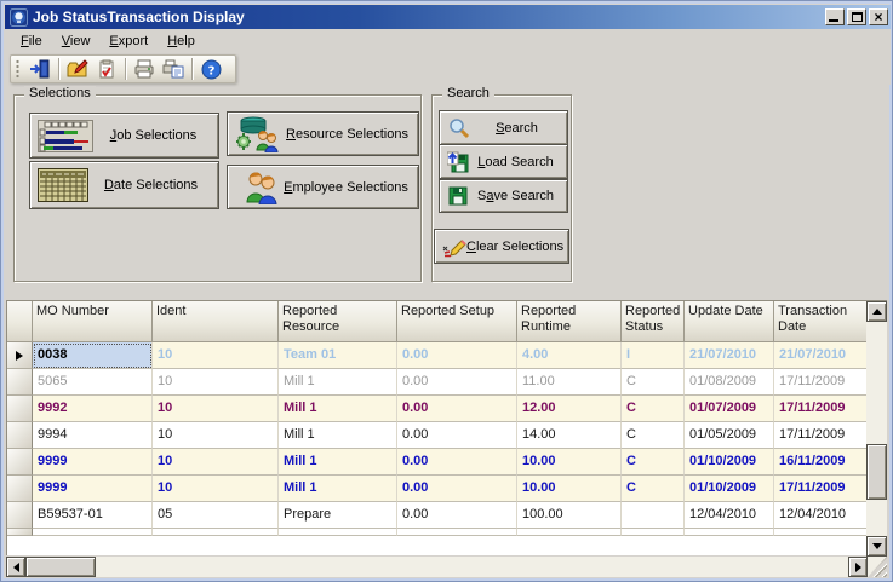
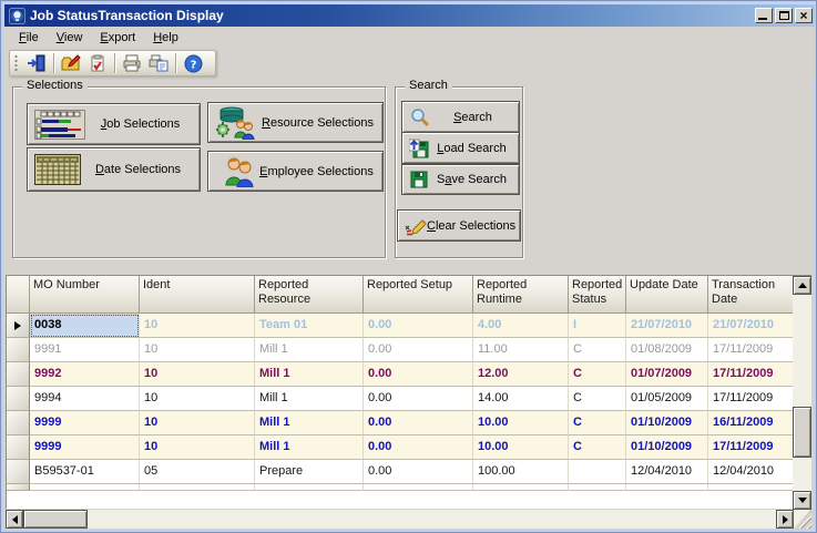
  Job StatusTransaction Display
  ×
  File
  View
  Export
  Help
  ?
  Selections
  Job Selections
  Resource Selections
  Date Selections
  Employee Selections
  Search
  Search
  Load Search
  Save Search
  Clear Selections
  MO Number
  Ident
  Reported Resource
  Reported Setup
  Reported Runtime
  Reported Status
  Update Date
  Transaction Date
  0038
  10
  Team 01
  0.00
  4.00
  I
  21/07/2010
  21/07/2010
- 5065
+ 9991
  10
  Mill 1
  0.00
  11.00
  C
  01/08/2009
  17/11/2009
  9992
  10
  Mill 1
  0.00
  12.00
  C
  01/07/2009
  17/11/2009
  9994
  10
  Mill 1
  0.00
  14.00
  C
  01/05/2009
  17/11/2009
  9999
  10
  Mill 1
  0.00
  10.00
  C
  01/10/2009
  16/11/2009
  9999
  10
  Mill 1
  0.00
  10.00
  C
  01/10/2009
  17/11/2009
  B59537-01
  05
  Prepare
  0.00
  100.00
  12/04/2010
  12/04/2010
